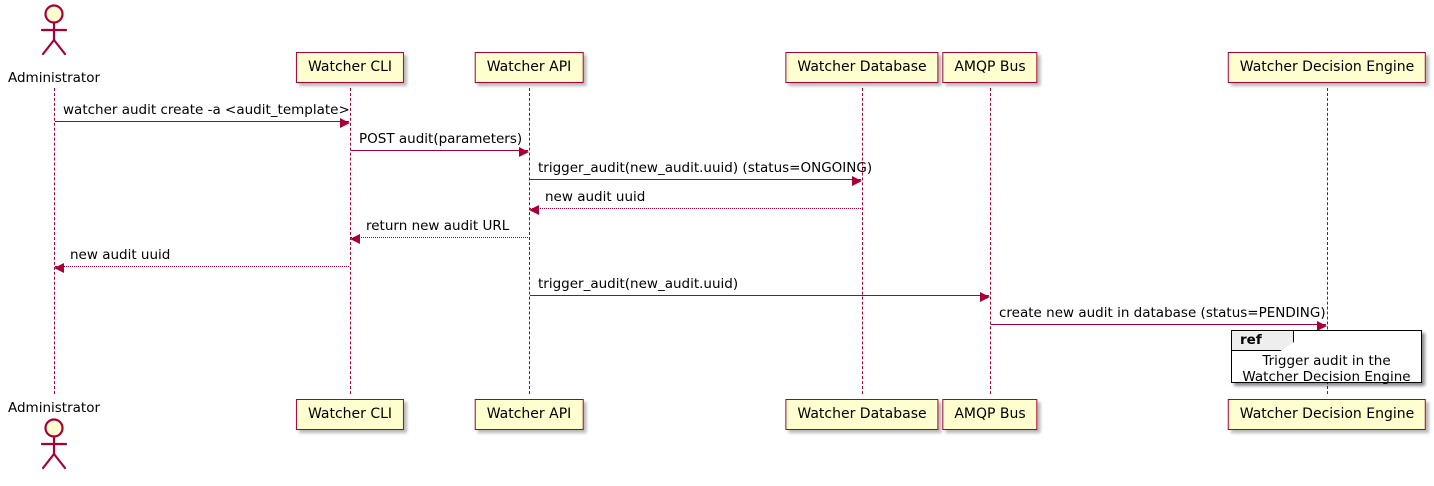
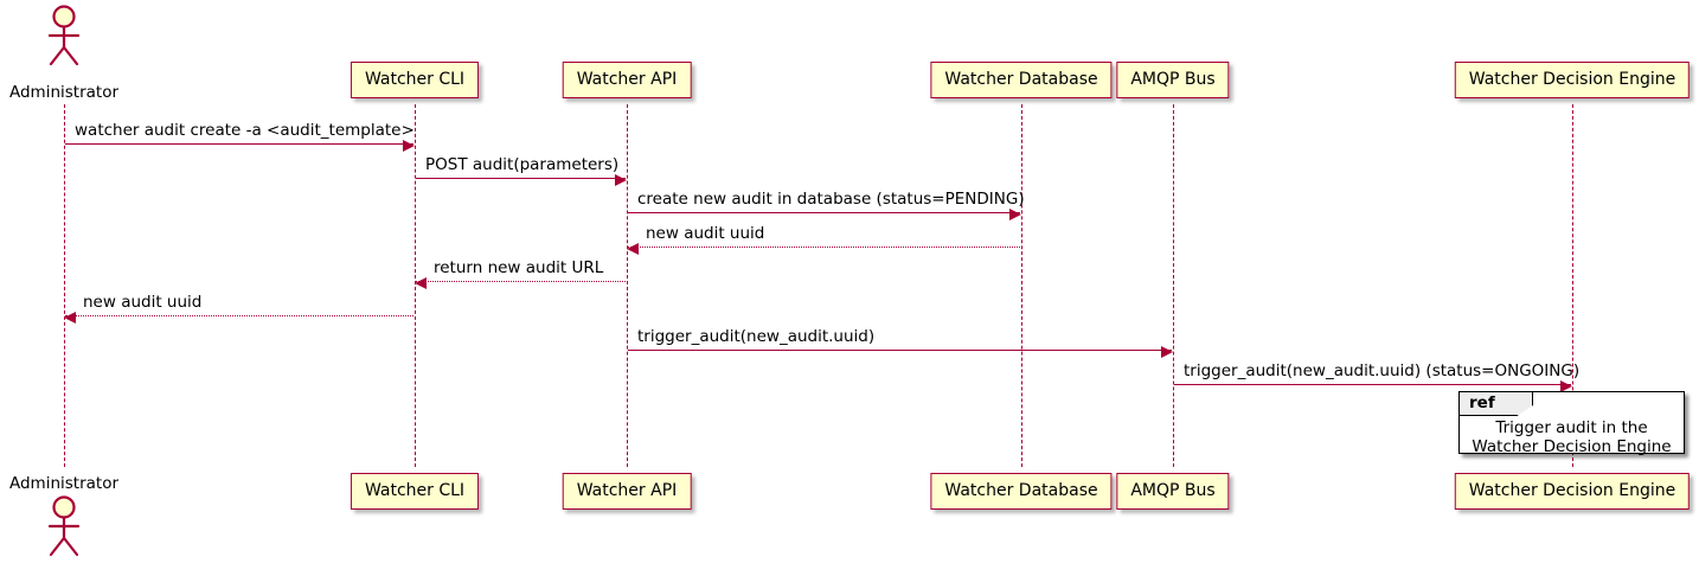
  Administrator
  Administrator
  Watcher CLI
  Watcher API
  Watcher Database
  AMQP Bus
  Watcher Decision Engine
  Watcher CLI
  Watcher API
  Watcher Database
  AMQP Bus
  Watcher Decision Engine
  watcher audit create -a <audit_template>
  POST audit(parameters)
- trigger_audit(new_audit.uuid) (status=ONGOING)
+ create new audit in database (status=PENDING)
  new audit uuid
  return new audit URL
  new audit uuid
  trigger_audit(new_audit.uuid)
- create new audit in database (status=PENDING)
+ trigger_audit(new_audit.uuid) (status=ONGOING)
  ref
  Trigger audit in the
  Watcher Decision Engine
